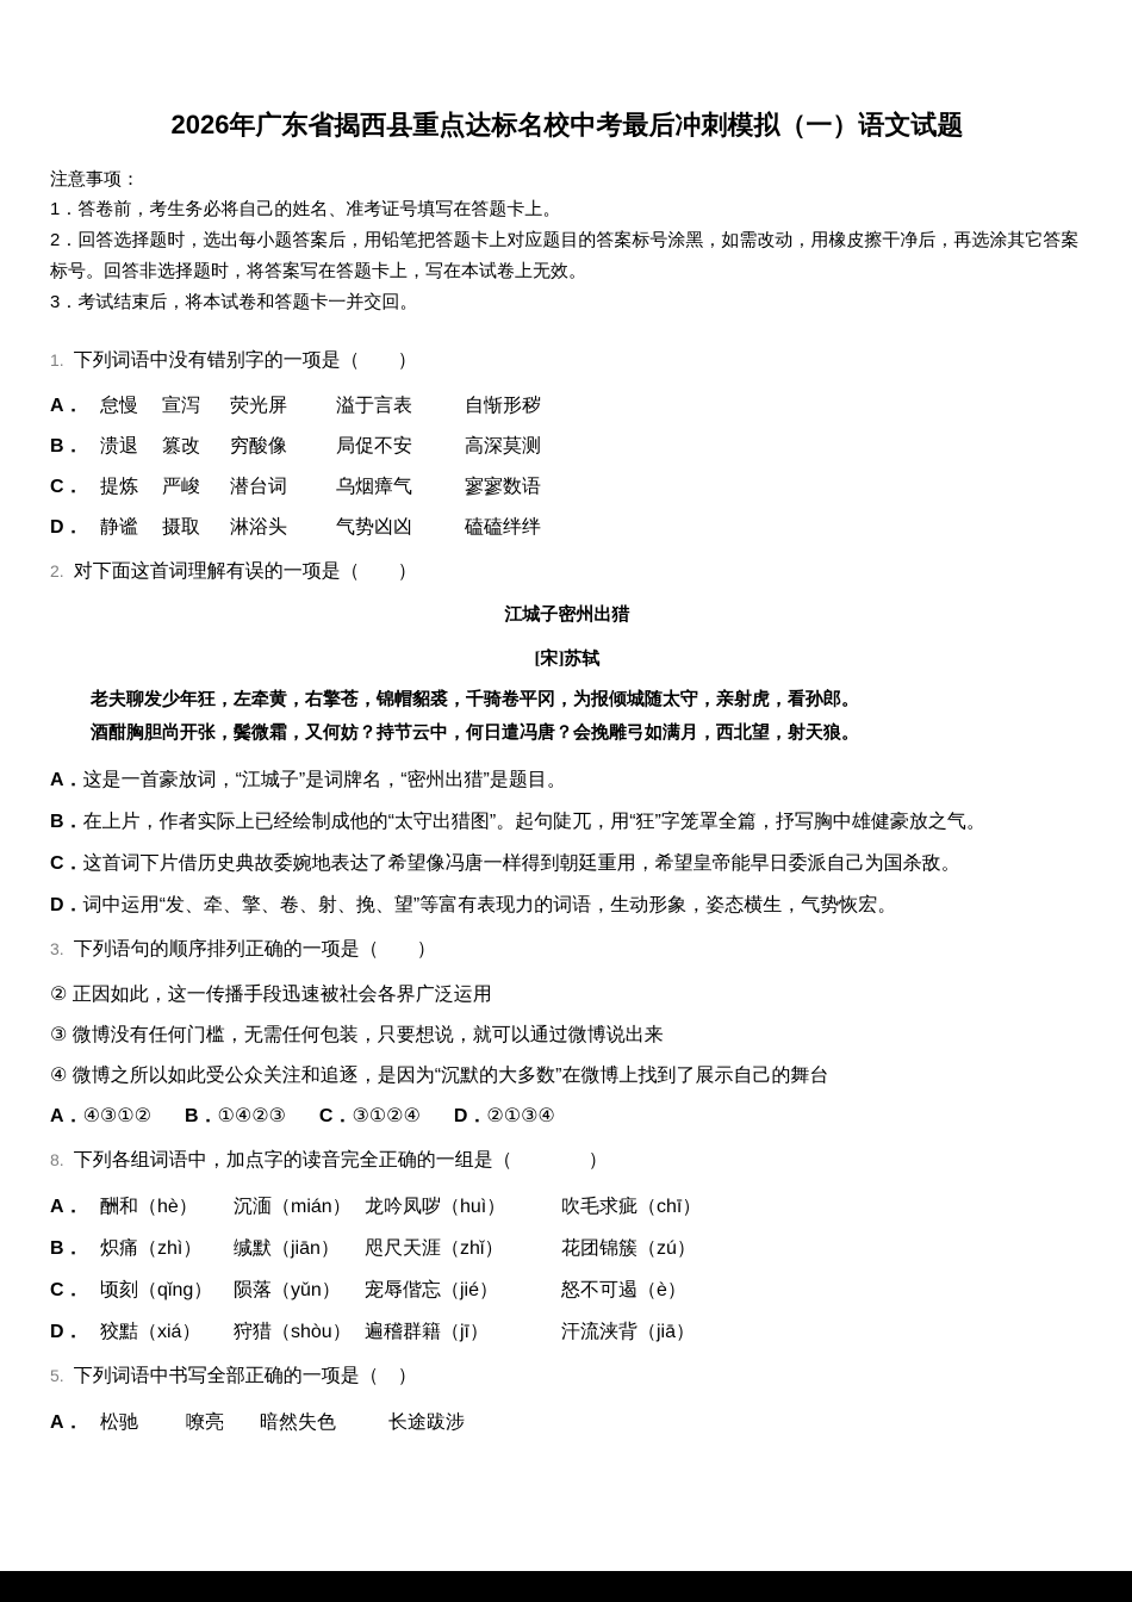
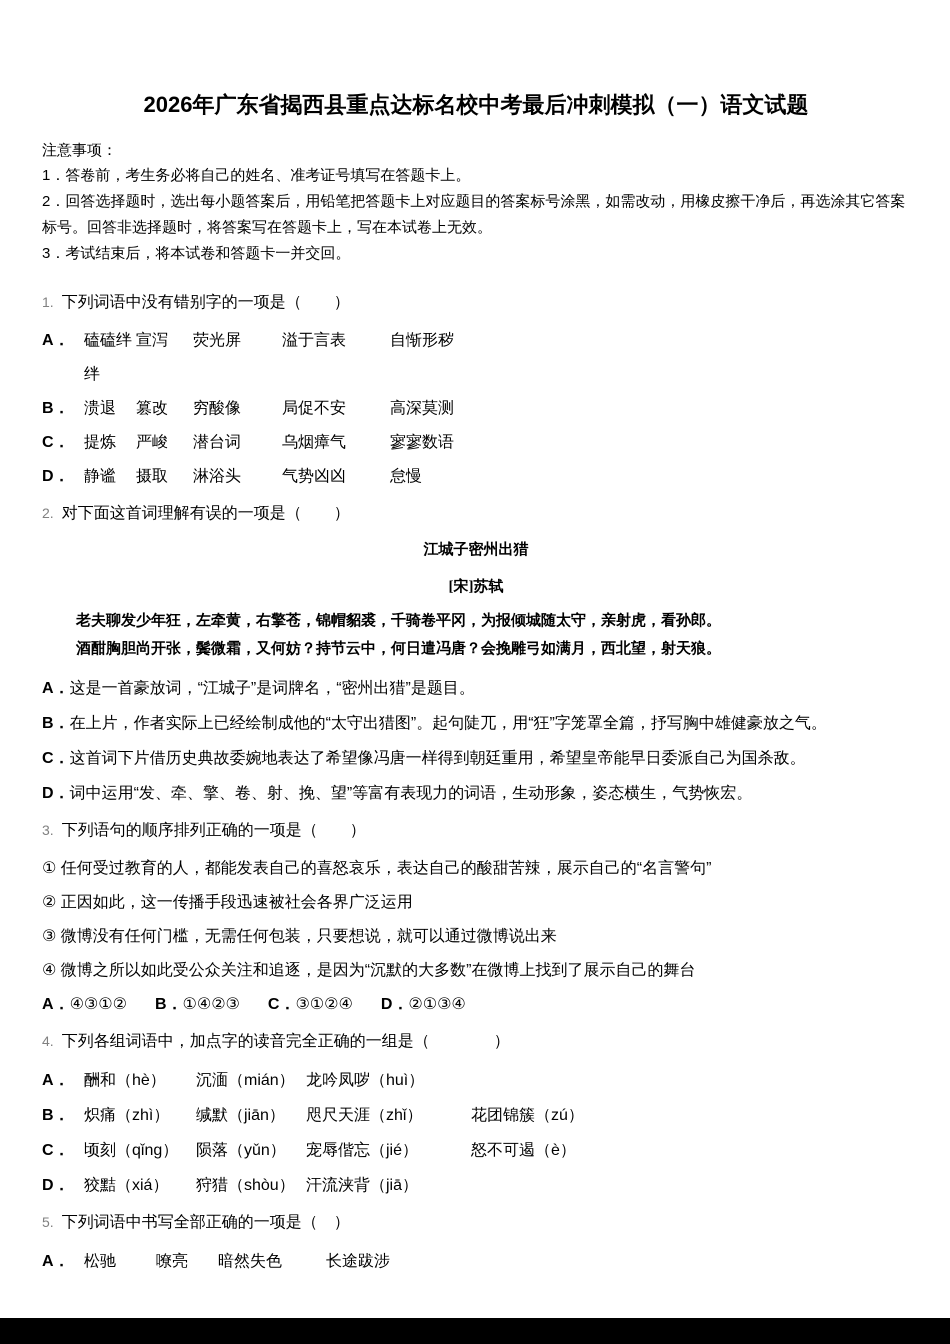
  2026年广东省揭西县重点达标名校中考最后冲刺模拟（一）语文试题
  注意事项：
  1．答卷前，考生务必将自己的姓名、准考证号填写在答题卡上。
  2．回答选择题时，选出每小题答案后，用铅笔把答题卡上对应题目的答案标号涂黑，如需改动，用橡皮擦干净后，再选涂其它答案标号。回答非选择题时，将答案写在答题卡上，写在本试卷上无效。
  3．考试结束后，将本试卷和答题卡一并交回。
  1. 下列词语中没有错别字的一项是（ ）
  A．
- 怠慢
+ 磕磕绊绊
  宣泻
  荧光屏
  溢于言表
  自惭形秽
  B．
  溃退
  篡改
  穷酸像
  局促不安
  高深莫测
  C．
  提炼
  严峻
  潜台词
  乌烟瘴气
  寥寥数语
  D．
  静谧
  摄取
  淋浴头
  气势凶凶
- 磕磕绊绊
+ 怠慢
  2. 对下面这首词理解有误的一项是（ ）
  江城子密州出猎
  [宋]苏轼
  老夫聊发少年狂，左牵黄，右擎苍，锦帽貂裘，千骑卷平冈，为报倾城随太守，亲射虎，看孙郎。
  酒酣胸胆尚开张，鬓微霜，又何妨？持节云中，何日遣冯唐？会挽雕弓如满月，西北望，射天狼。
  A．这是一首豪放词，“江城子”是词牌名，“密州出猎”是题目。
  B．在上片，作者实际上已经绘制成他的“太守出猎图”。起句陡兀，用“狂”字笼罩全篇，抒写胸中雄健豪放之气。
  C．这首词下片借历史典故委婉地表达了希望像冯唐一样得到朝廷重用，希望皇帝能早日委派自己为国杀敌。
  D．词中运用“发、牵、擎、卷、射、挽、望”等富有表现力的词语，生动形象，姿态横生，气势恢宏。
  3. 下列语句的顺序排列正确的一项是（ ）
+ ① 任何受过教育的人，都能发表自己的喜怒哀乐，表达自己的酸甜苦辣，展示自己的“名言警句”
  ② 正因如此，这一传播手段迅速被社会各界广泛运用
  ③ 微博没有任何门槛，无需任何包装，只要想说，就可以通过微博说出来
  ④ 微博之所以如此受公众关注和追逐，是因为“沉默的大多数”在微博上找到了展示自己的舞台
  A．④③①②
  B．①④②③
  C．③①②④
  D．②①③④
- 8. 下列各组词语中，加点字的读音完全正确的一组是（ ）
+ 4. 下列各组词语中，加点字的读音完全正确的一组是（ ）
  A．
  酬和（hè）
  沉湎（mián）
  龙吟凤哕（huì）
- 吹毛求疵（chī）
  B．
  炽痛（zhì）
  缄默（jiān）
  咫尺天涯（zhǐ）
  花团锦簇（zú）
  C．
  顷刻（qǐng）
  陨落（yǔn）
  宠辱偕忘（jié）
  怒不可遏（è）
  D．
  狡黠（xiá）
  狩猎（shòu）
- 遍稽群籍（jī）
  汗流浃背（jiā）
  5. 下列词语中书写全部正确的一项是（ ）
  A．
  松驰
  嘹亮
  暗然失色
  长途跋涉
